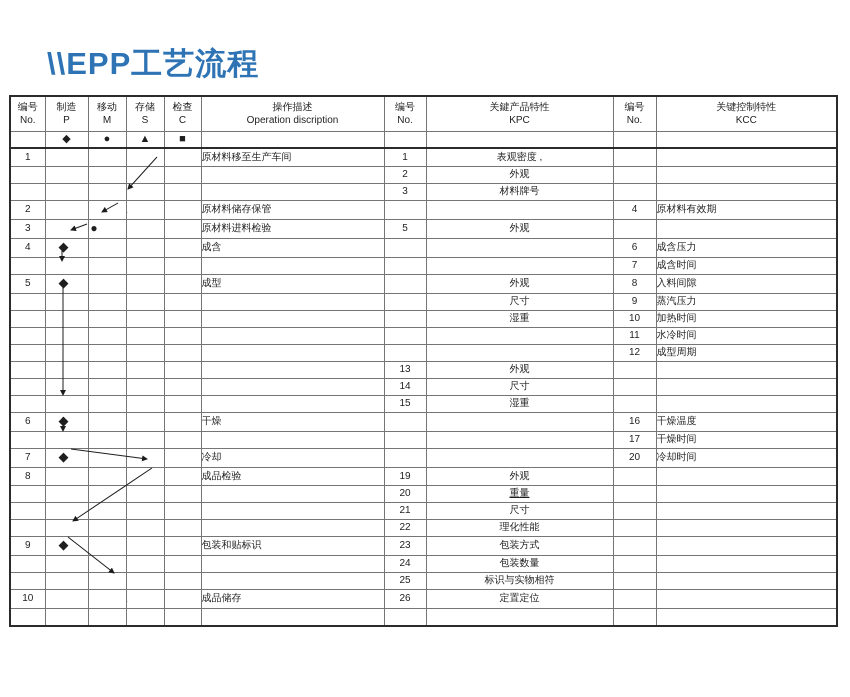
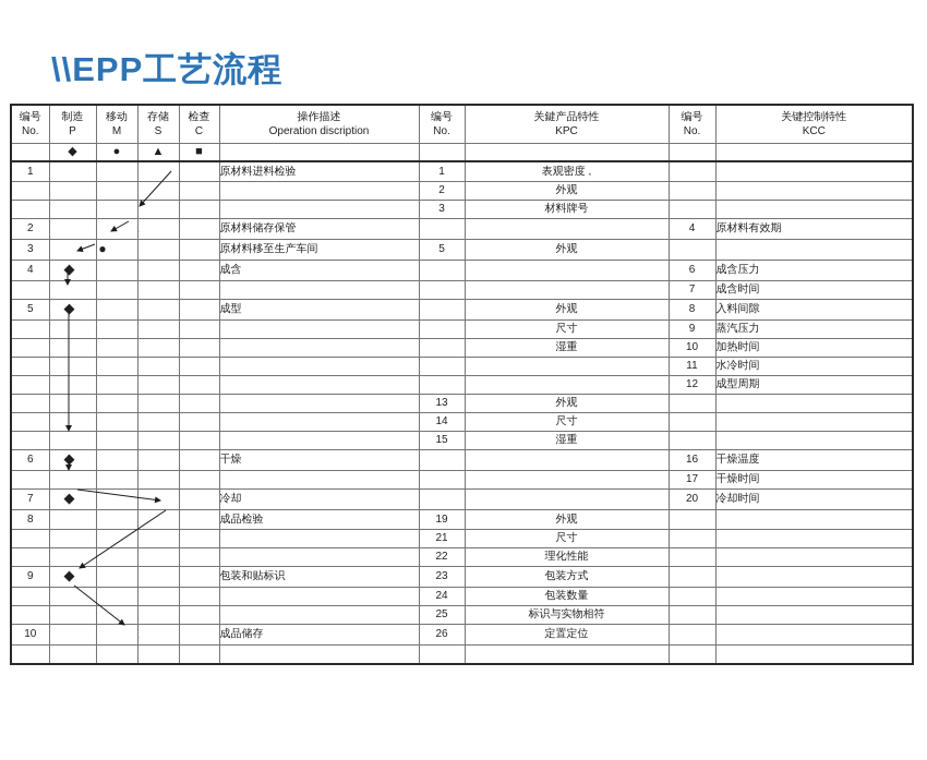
  \\EPP工艺流程
  编号No.	制造P	移动M	存储S	检查C	操作描述Operation discription	编号No.	关鍵产品特性KPC	编号No.	关键控制特性KCC
  	◆	●	▲	■
- 1					原材料移至生产车间	1	表观密度 ,
+ 1					原材料进料检验	1	表观密度 ,
  						2	外观
  						3	材料牌号
  2					原材料储存保管			4	原材料有效期
- 3		●			原材料进料检验	5	外观
+ 3		●			原材料移至生产车间	5	外观
  4	◆				成含			6	成含压力
  								7	成含时间
  5					成型		外观	8	入料间隙
  							尺寸	9	蒸汽压力
  							湿重	10	加热时间
  								11	水冷时间
  								12	成型周期
  						13	外观
  						14	尺寸
  						15	湿重
  6					干燥			16	干燥温度
  								17	干燥时间
  7	◆				冷却			20	冷却时间
  8					成品检验	19	外观
- 						20	重量
  						21	尺寸
  						22	理化性能
  9	◆				包装和贴标识	23	包装方式
  						24	包装数量
  						25	标识与实物相符
  10					成品储存	26	定置定位
